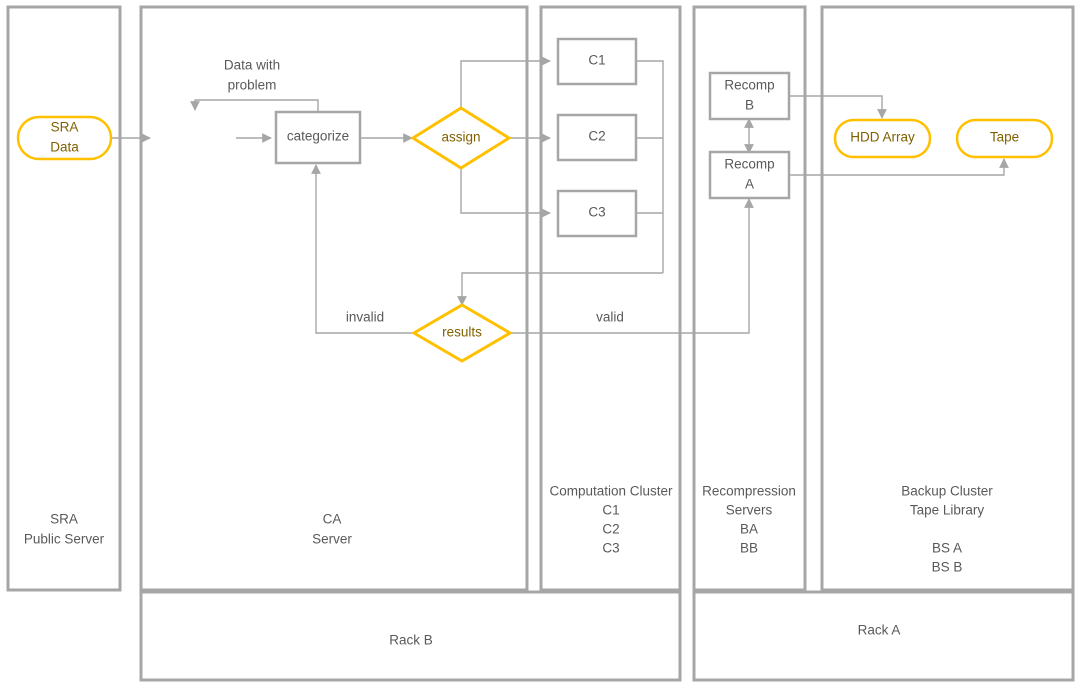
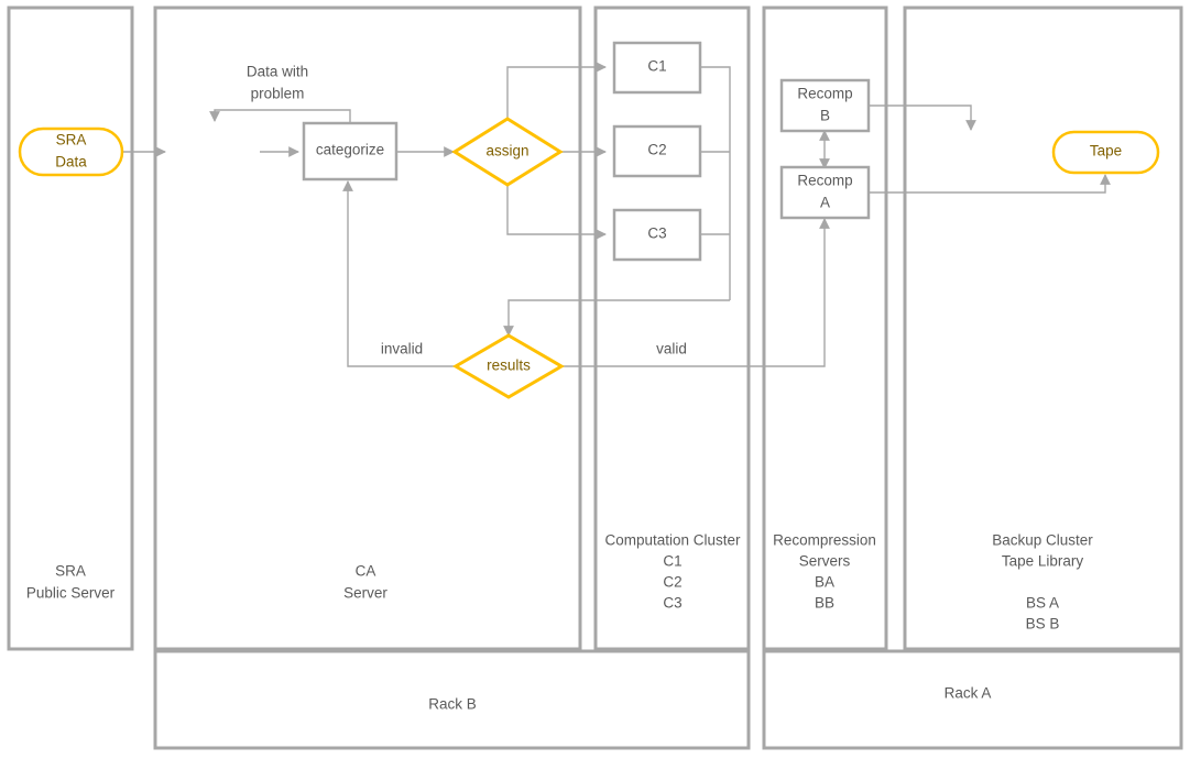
  SRA
  Public Server
  CA
  Server
  Computation Cluster
  C1
  C2
  C3
  Recompression
  Servers
  BA
  BB
  Backup Cluster
  Tape Library
  BS A
  BS B
  Rack B
  Rack A
  Data with
  problem
  invalid
  valid
  SRA
  Data
  categorize
  assign
  C1
  C2
  C3
  results
  Recomp
  B
  Recomp
  A
- HDD Array
  Tape
